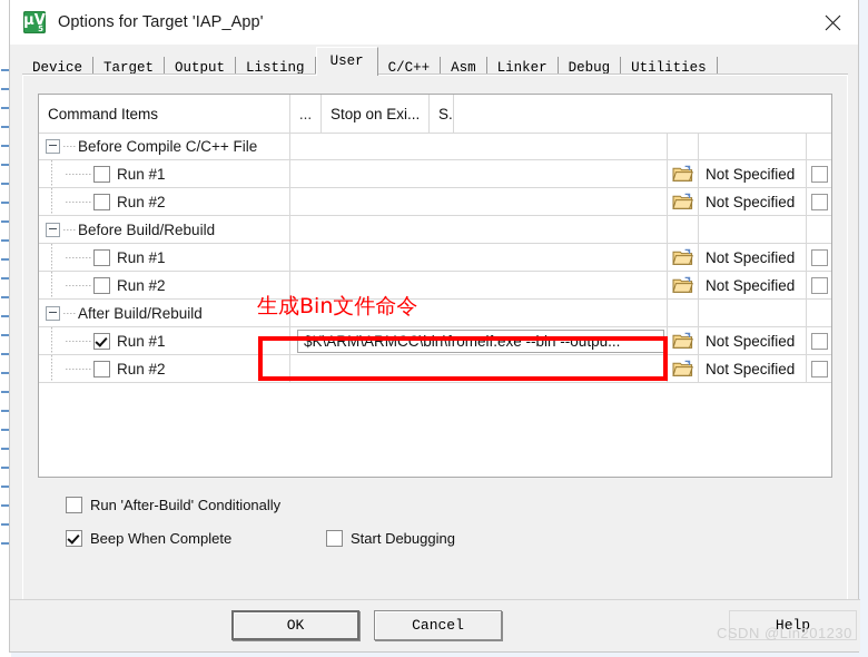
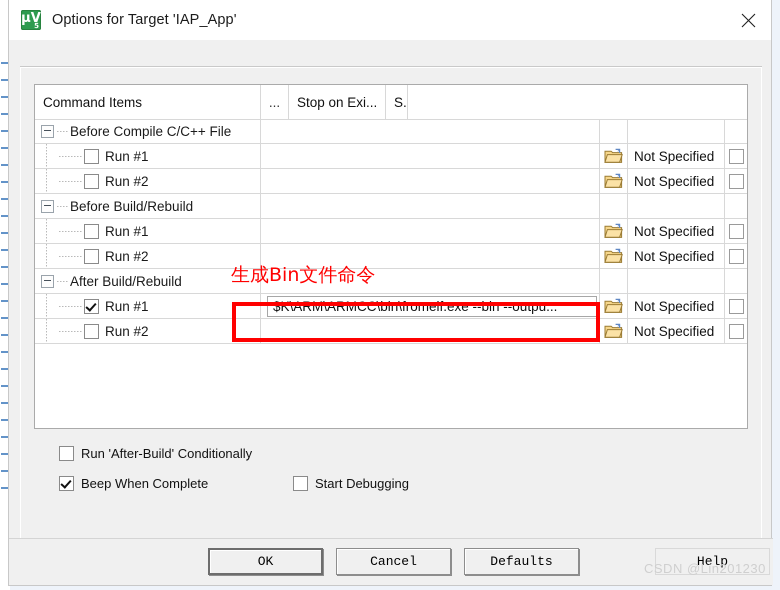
  µV
  5
  Options for Target 'IAP_App'
- Device
- Target
- Output
- Listing
- User
- C/C++
- Asm
- Linker
- Debug
- Utilities
  Command Items
  ...
  Stop on Exi...
  Before Compile C/C++ File
  Run #1
  Not Specified
  Run #2
  Not Specified
  Before Build/Rebuild
  Run #1
  Not Specified
  Run #2
  Not Specified
  After Build/Rebuild
  Run #1
  $K\ARM\ARMCC\bin\fromelf.exe --bin --outpu...
  Not Specified
  Run #2
  Not Specified
  Run 'After-Build' Conditionally
  Beep When Complete
  Start Debugging
  OK
  Cancel
+ Defaults
  Help
  生成Bin文件命令
  CSDN @Lin201230
